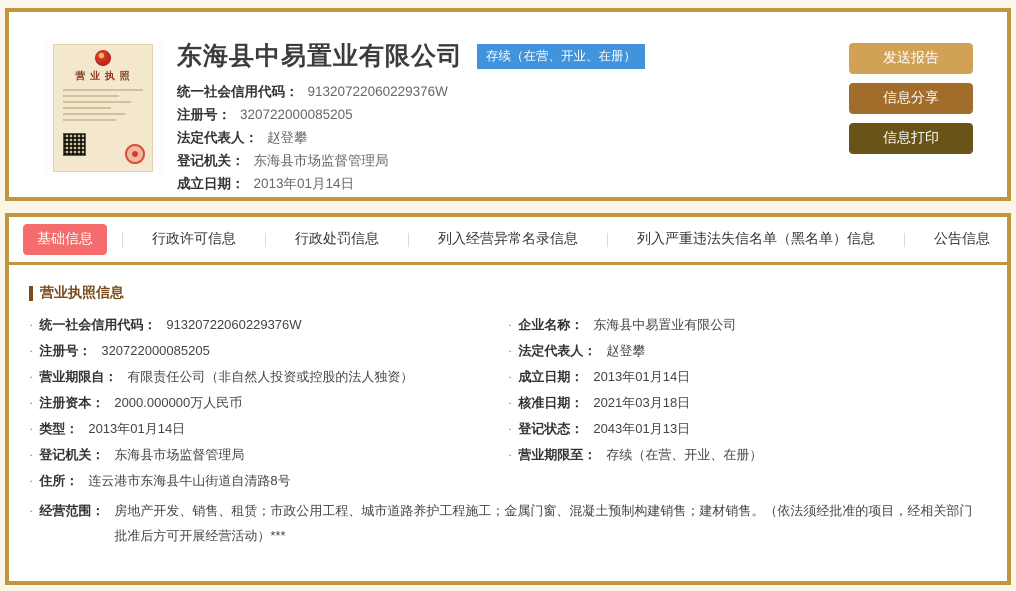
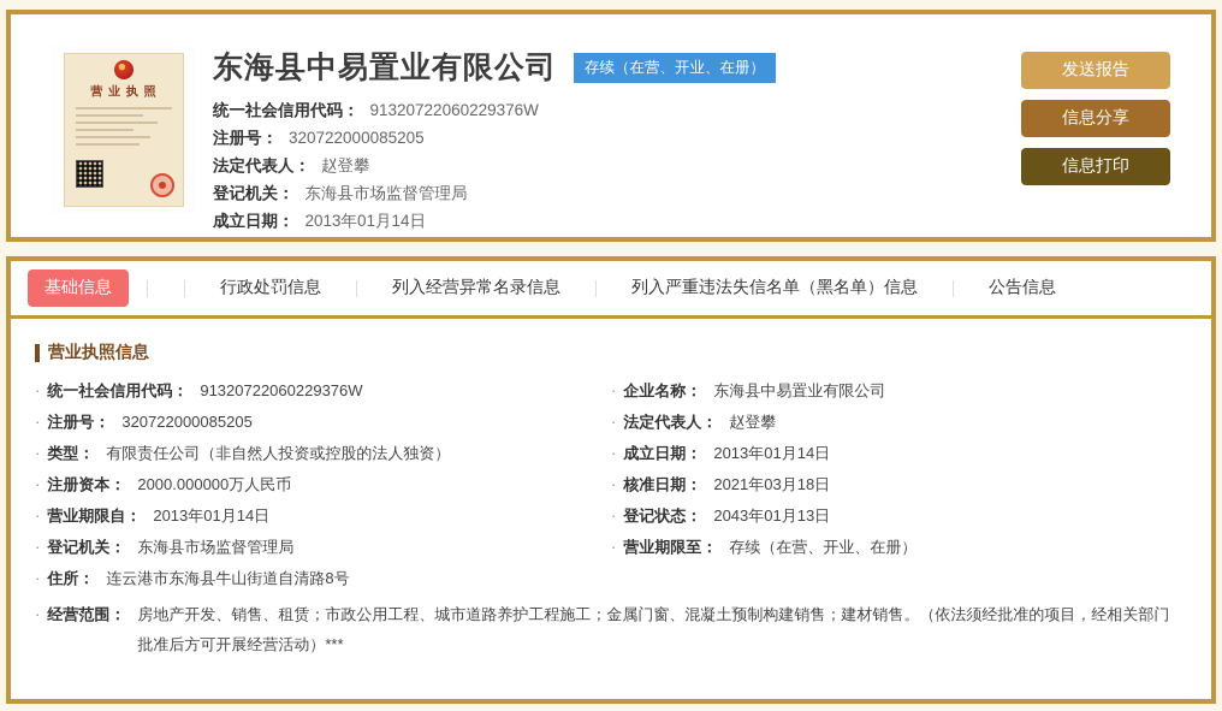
  营 业 执 照
  东海县中易置业有限公司
  存续（在营、开业、在册）
  统一社会信用代码： 91320722060229376W
  注册号： 320722000085205
  法定代表人： 赵登攀
  登记机关： 东海县市场监督管理局
  成立日期： 2013年01月14日
  发送报告
  信息分享
  信息打印
  基础信息
- 行政许可信息
  行政处罚信息
  列入经营异常名录信息
  列入严重违法失信名单（黑名单）信息
  公告信息
  营业执照信息
  ·
  统一社会信用代码：
  91320722060229376W
  ·
  注册号：
  320722000085205
  ·
- 营业期限自：
+ 类型：
  有限责任公司（非自然人投资或控股的法人独资）
  ·
  注册资本：
  2000.000000万人民币
  ·
- 类型：
+ 营业期限自：
  2013年01月14日
  ·
  登记机关：
  东海县市场监督管理局
  ·
  住所：
  连云港市东海县牛山街道自清路8号
  ·
  企业名称：
  东海县中易置业有限公司
  ·
  法定代表人：
  赵登攀
  ·
  成立日期：
  2013年01月14日
  ·
  核准日期：
  2021年03月18日
  ·
  登记状态：
  2043年01月13日
  ·
  营业期限至：
  存续（在营、开业、在册）
  ·
  经营范围：
  房地产开发、销售、租赁；市政公用工程、城市道路养护工程施工；金属门窗、混凝土预制构建销售；建材销售。（依法须经批准的项目，经相关部门批准后方可开展经营活动）***
